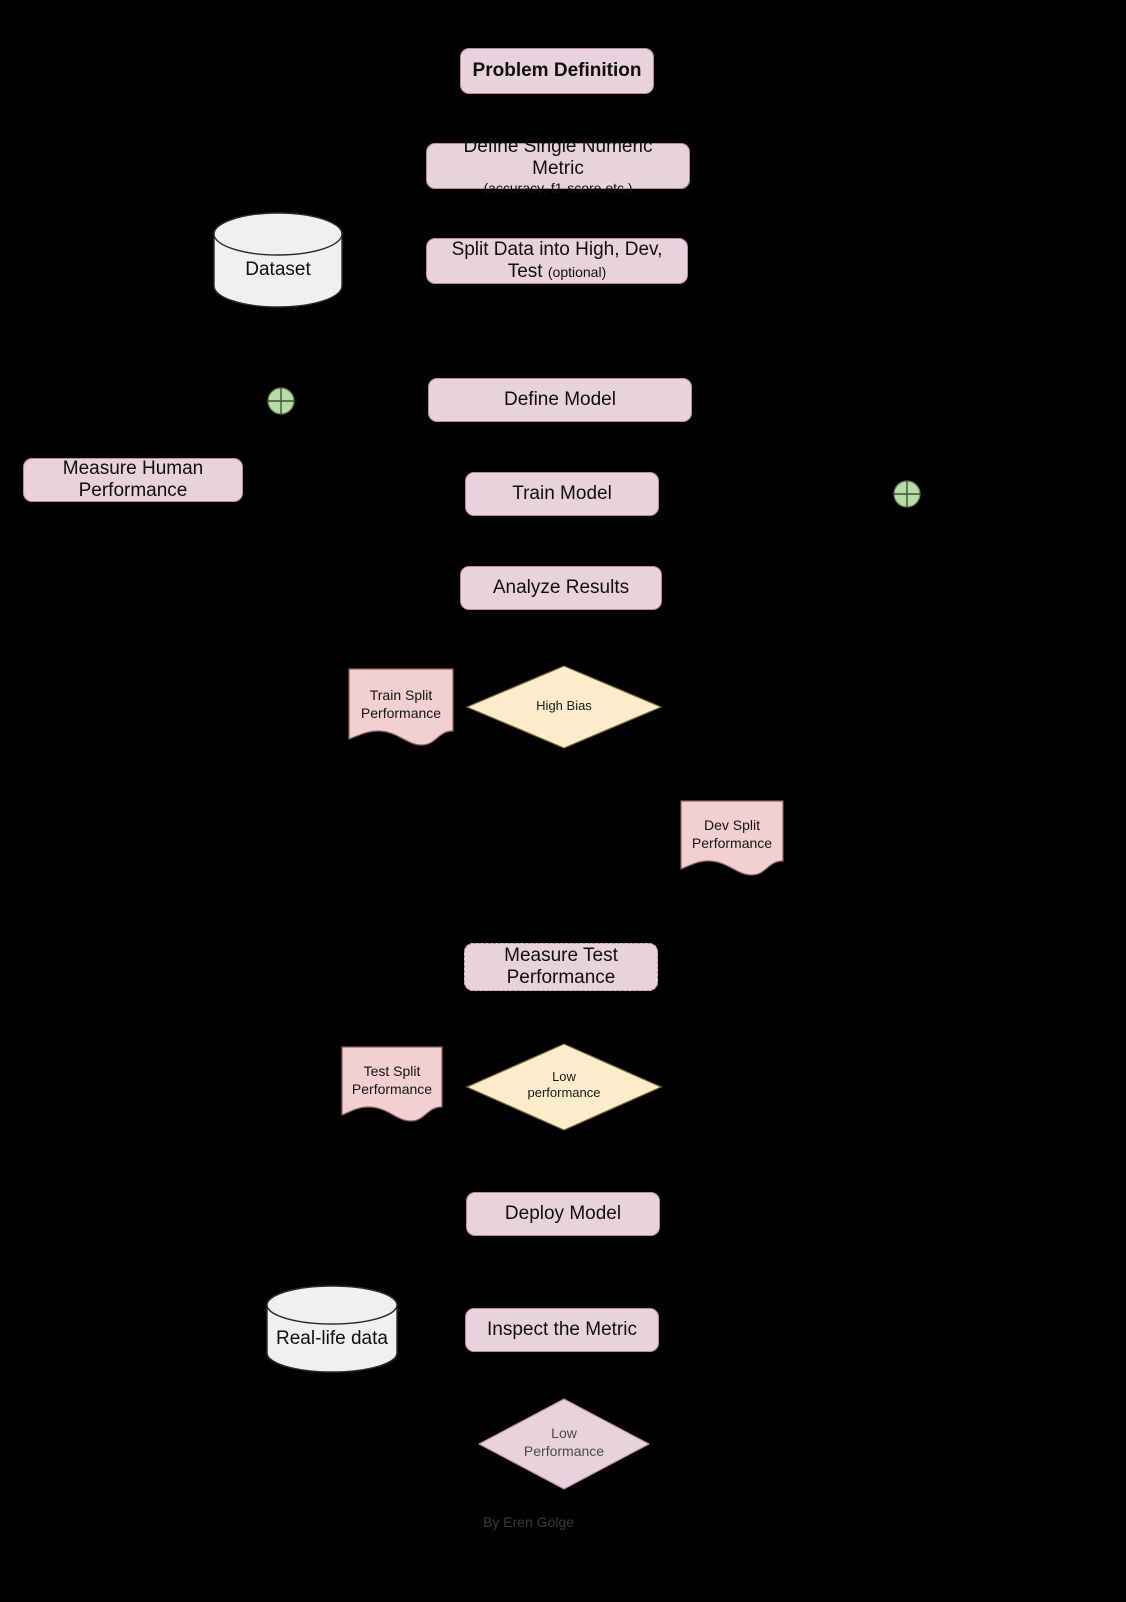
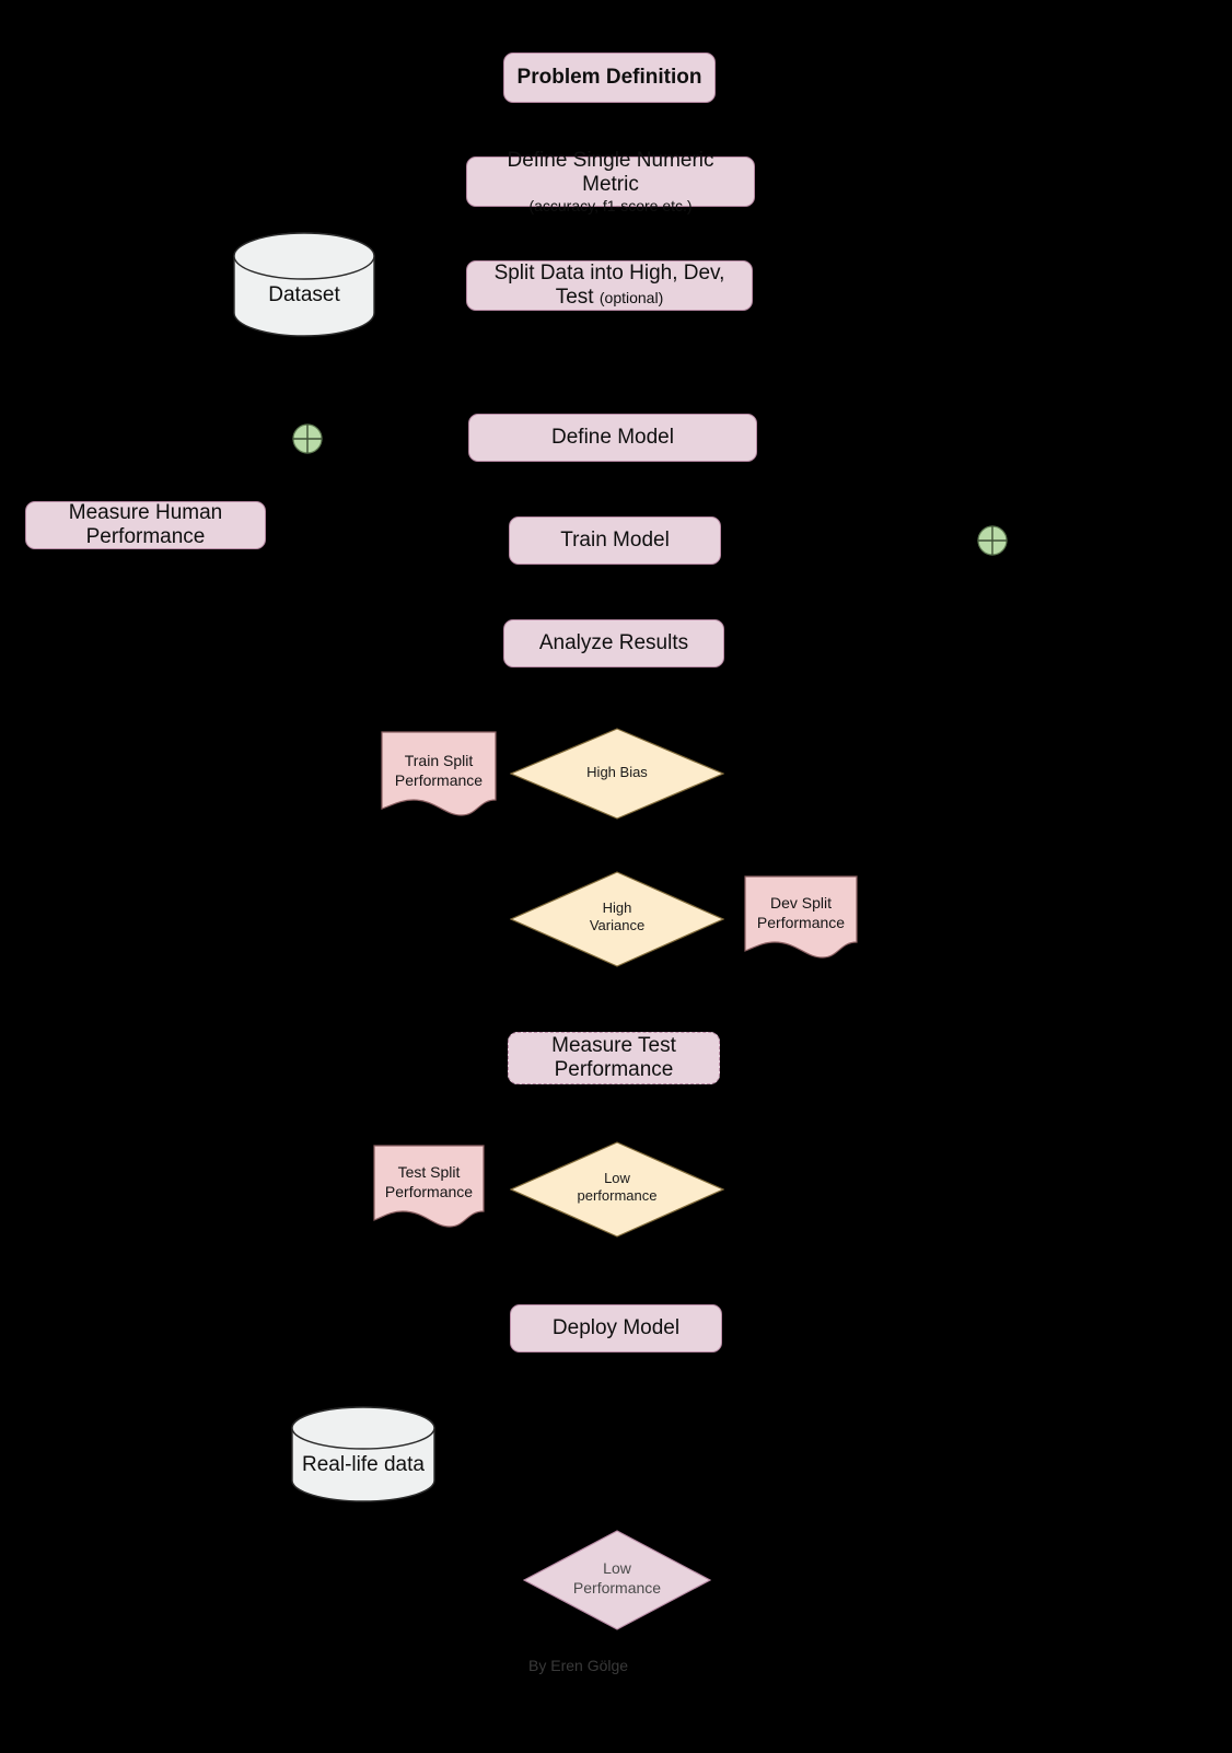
  Problem Definition
  Define Single Numeric Metric
  (accuracy, f1-score etc.)
  Dataset
  Split Data into High, Dev,
  Test (optional)
  Define Model
  Measure Human
  Performance
  Train Model
  Analyze Results
  Train Split
  Performance
  High Bias
+ High
+ Variance
  Dev Split
  Performance
  Measure Test
  Performance
  Test Split
  Performance
  Low
  performance
  Deploy Model
  Real-life data
- Inspect the Metric
  Low
  Performance
  By Eren Gölge
